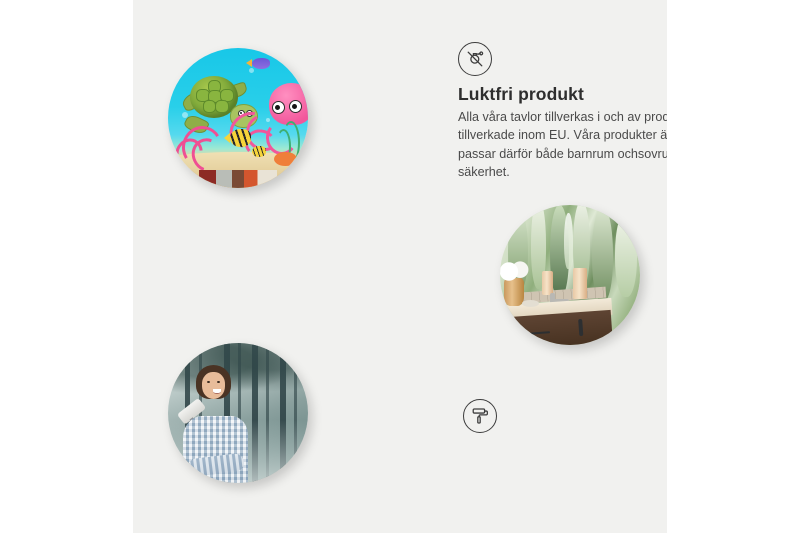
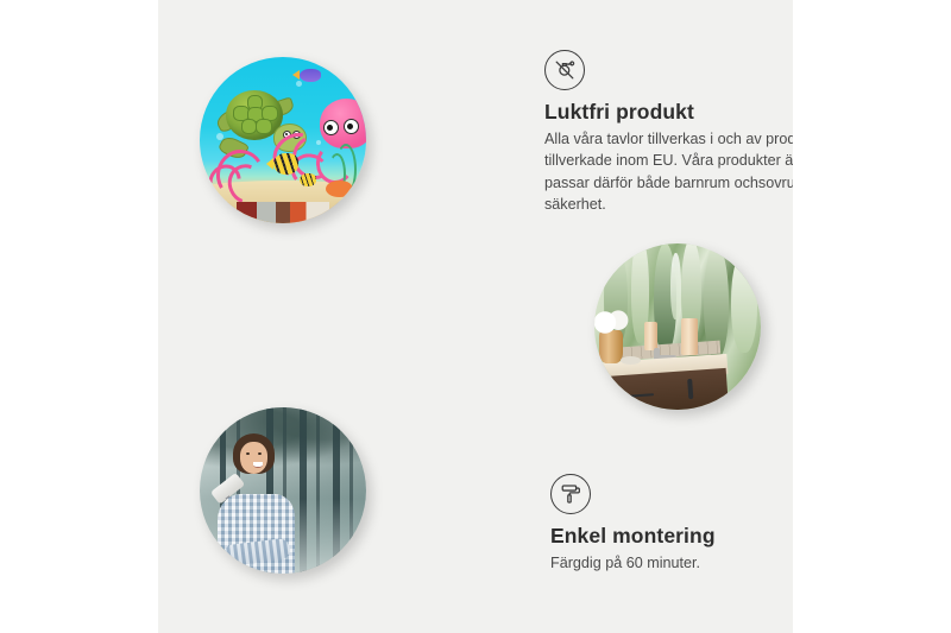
  Luktfri produkt
  Alla våra tavlor tillverkas i och av prod tillverkade inom EU. Våra produkter ä passar därför både barnrum ochsovru säkerhet.
+ Enkel montering
+ Färgdig på 60 minuter.
